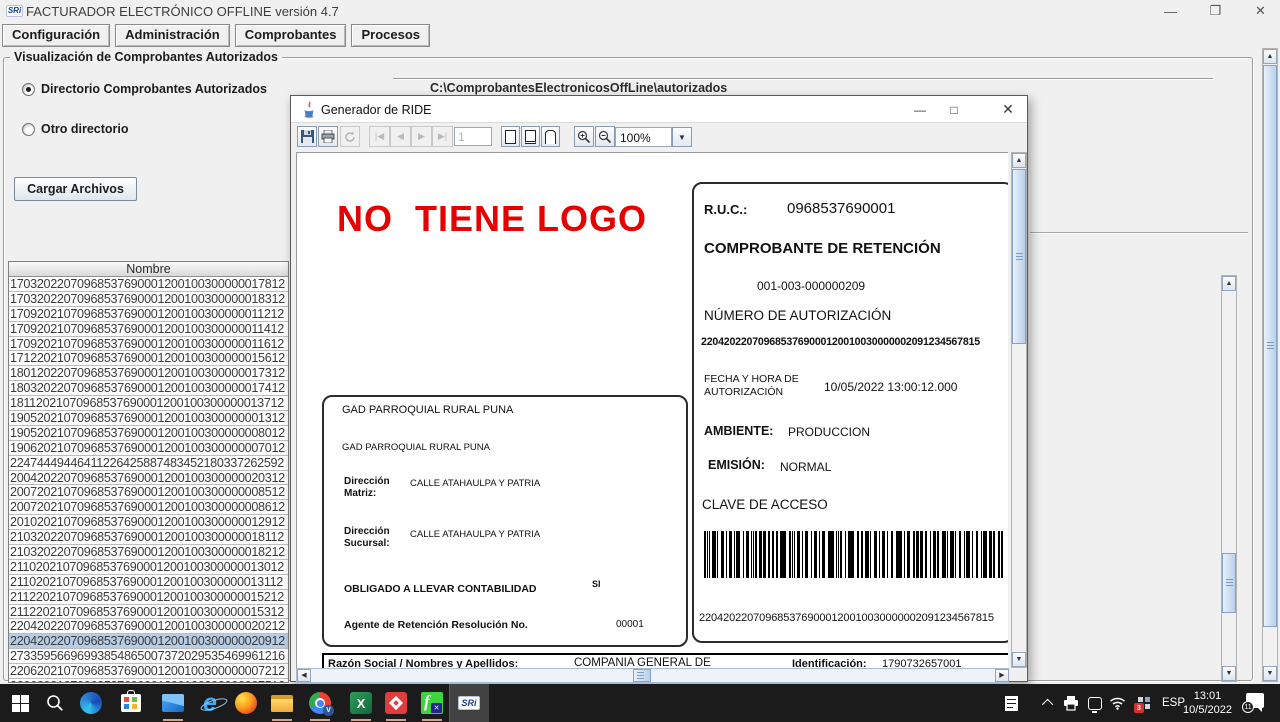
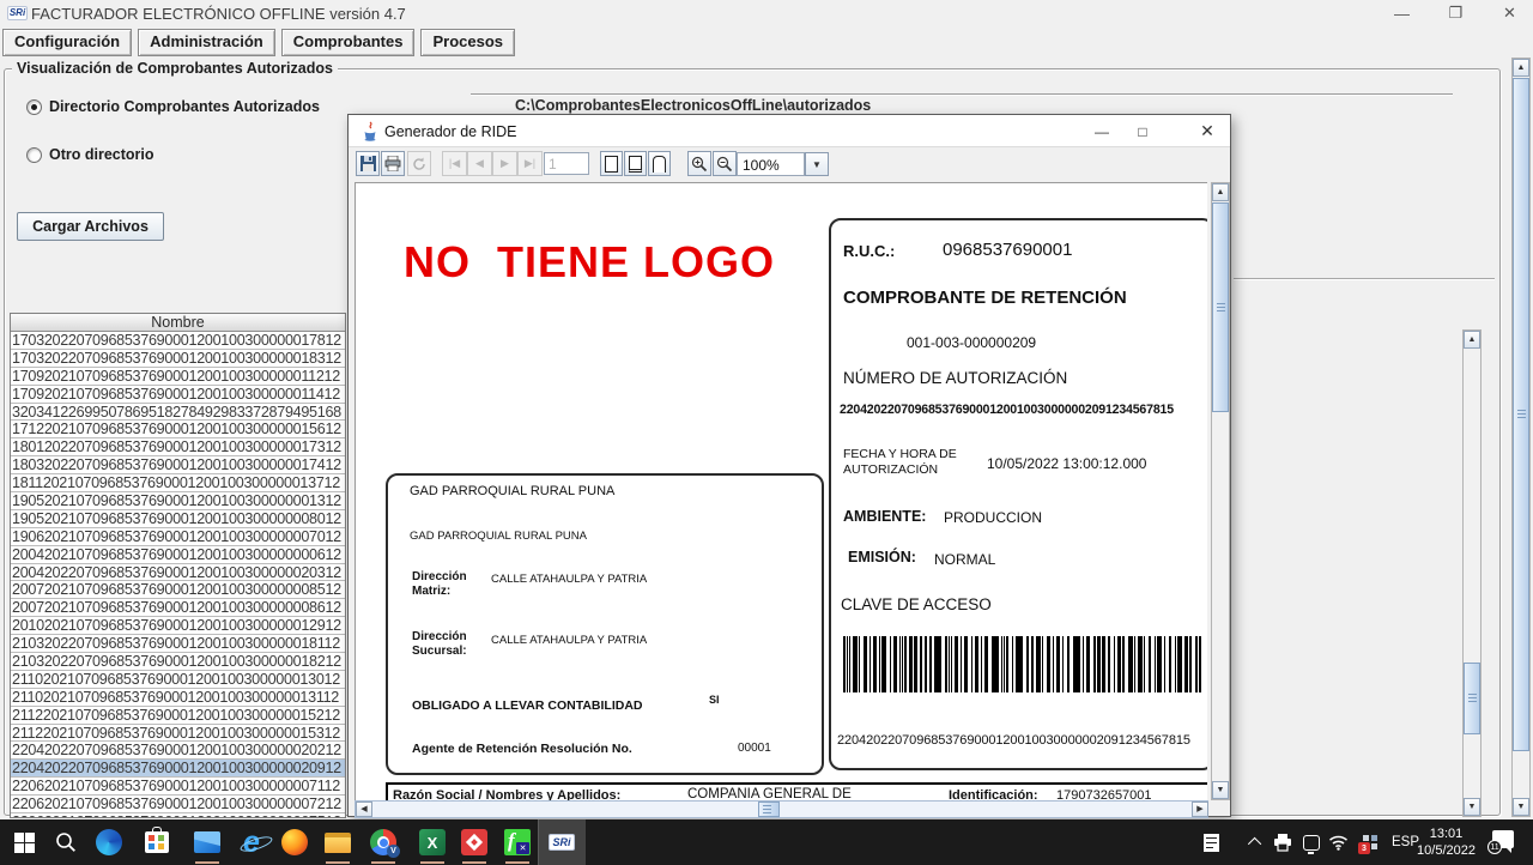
  SRi
  FACTURADOR ELECTRÓNICO OFFLINE versión 4.7
  —
  ❐
  ✕
  Configuración
  Administración
  Comprobantes
  Procesos
  Visualización de Comprobantes Autorizados
  Directorio Comprobantes Autorizados
  C:\ComprobantesElectronicosOffLine\autorizados
  Otro directorio
  Cargar Archivos
  Nombre
  17032022070968537690001200100300000017812
  17032022070968537690001200100300000018312
  17092021070968537690001200100300000011212
  17092021070968537690001200100300000011412
- 17092021070968537690001200100300000011612
+ 32034122699507869518278492983372879495168
  17122021070968537690001200100300000015612
  18012022070968537690001200100300000017312
  18032022070968537690001200100300000017412
  18112021070968537690001200100300000013712
  19052021070968537690001200100300000001312
  19052021070968537690001200100300000008012
  19062021070968537690001200100300000007012
- 22474449446411226425887483452180337262592
+ 20042021070968537690001200100300000000612
  20042022070968537690001200100300000020312
  20072021070968537690001200100300000008512
  20072021070968537690001200100300000008612
  20102021070968537690001200100300000012912
  21032022070968537690001200100300000018112
  21032022070968537690001200100300000018212
  21102021070968537690001200100300000013012
  21102021070968537690001200100300000013112
  21122021070968537690001200100300000015212
  21122021070968537690001200100300000015312
  22042022070968537690001200100300000020212
  22042022070968537690001200100300000020912
- 27335956696993854865007372029535469961216
+ 22062021070968537690001200100300000007112
  22062021070968537690001200100300000007212
  Generador de RIDE
  —
  □
  ✕
  |◀
  ◀
  ▶
  ▶|
  1
  100%
  ▼
  NO TIENE LOGO
  R.U.C.:
  0968537690001
  COMPROBANTE DE RETENCIÓN
  001-003-000000209
  NÚMERO DE AUTORIZACIÓN
  2204202207096853769000120010030000002091234567815
  FECHA Y HORA DE AUTORIZACIÓN
  10/05/2022 13:00:12.000
  AMBIENTE:
  PRODUCCION
  EMISIÓN:
  NORMAL
  CLAVE DE ACCESO
  2204202207096853769000120010030000002091234567815
  GAD PARROQUIAL RURAL PUNA
  GAD PARROQUIAL RURAL PUNA
  Dirección Matriz:
  CALLE ATAHAULPA Y PATRIA
  Dirección Sucursal:
  CALLE ATAHAULPA Y PATRIA
  OBLIGADO A LLEVAR CONTABILIDAD
  SI
  Agente de Retención Resolución No.
  00001
  Razón Social / Nombres y Apellidos:
  COMPANIA GENERAL DE
  Identificación:
  1790732657001
  e
  X
  f
  SRi
  ESP
  13:01
  10/5/2022
